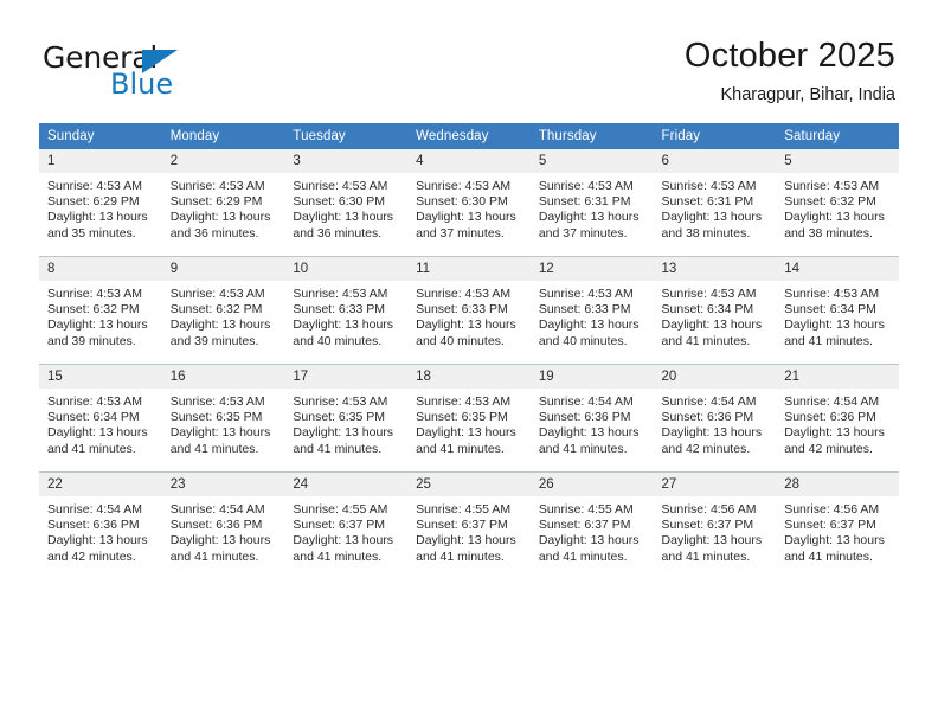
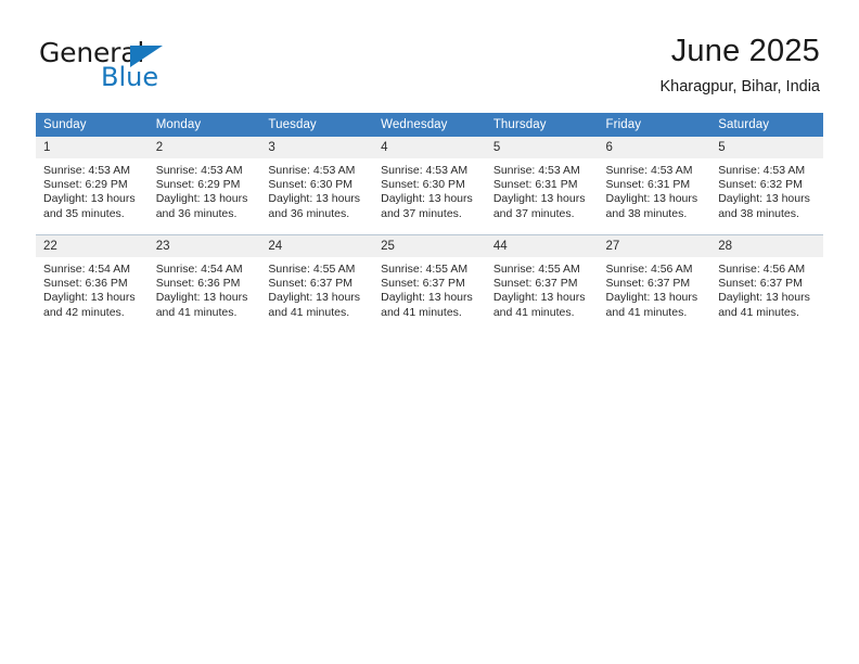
  General
  Blue
- October 2025
+ June 2025
  Kharagpur, Bihar, India
  Sunday	Monday	Tuesday	Wednesday	Thursday	Friday	Saturday
  1 Sunrise: 4:53 AM Sunset: 6:29 PM Daylight: 13 hours and 35 minutes.	2 Sunrise: 4:53 AM Sunset: 6:29 PM Daylight: 13 hours and 36 minutes.	3 Sunrise: 4:53 AM Sunset: 6:30 PM Daylight: 13 hours and 36 minutes.	4 Sunrise: 4:53 AM Sunset: 6:30 PM Daylight: 13 hours and 37 minutes.	5 Sunrise: 4:53 AM Sunset: 6:31 PM Daylight: 13 hours and 37 minutes.	6 Sunrise: 4:53 AM Sunset: 6:31 PM Daylight: 13 hours and 38 minutes.	5 Sunrise: 4:53 AM Sunset: 6:32 PM Daylight: 13 hours and 38 minutes.
- 8 Sunrise: 4:53 AM Sunset: 6:32 PM Daylight: 13 hours and 39 minutes.	9 Sunrise: 4:53 AM Sunset: 6:32 PM Daylight: 13 hours and 39 minutes.	10 Sunrise: 4:53 AM Sunset: 6:33 PM Daylight: 13 hours and 40 minutes.	11 Sunrise: 4:53 AM Sunset: 6:33 PM Daylight: 13 hours and 40 minutes.	12 Sunrise: 4:53 AM Sunset: 6:33 PM Daylight: 13 hours and 40 minutes.	13 Sunrise: 4:53 AM Sunset: 6:34 PM Daylight: 13 hours and 41 minutes.	14 Sunrise: 4:53 AM Sunset: 6:34 PM Daylight: 13 hours and 41 minutes.
- 15 Sunrise: 4:53 AM Sunset: 6:34 PM Daylight: 13 hours and 41 minutes.	16 Sunrise: 4:53 AM Sunset: 6:35 PM Daylight: 13 hours and 41 minutes.	17 Sunrise: 4:53 AM Sunset: 6:35 PM Daylight: 13 hours and 41 minutes.	18 Sunrise: 4:53 AM Sunset: 6:35 PM Daylight: 13 hours and 41 minutes.	19 Sunrise: 4:54 AM Sunset: 6:36 PM Daylight: 13 hours and 41 minutes.	20 Sunrise: 4:54 AM Sunset: 6:36 PM Daylight: 13 hours and 42 minutes.	21 Sunrise: 4:54 AM Sunset: 6:36 PM Daylight: 13 hours and 42 minutes.
- 22 Sunrise: 4:54 AM Sunset: 6:36 PM Daylight: 13 hours and 42 minutes.	23 Sunrise: 4:54 AM Sunset: 6:36 PM Daylight: 13 hours and 41 minutes.	24 Sunrise: 4:55 AM Sunset: 6:37 PM Daylight: 13 hours and 41 minutes.	25 Sunrise: 4:55 AM Sunset: 6:37 PM Daylight: 13 hours and 41 minutes.	26 Sunrise: 4:55 AM Sunset: 6:37 PM Daylight: 13 hours and 41 minutes.	27 Sunrise: 4:56 AM Sunset: 6:37 PM Daylight: 13 hours and 41 minutes.	28 Sunrise: 4:56 AM Sunset: 6:37 PM Daylight: 13 hours and 41 minutes.
+ 22 Sunrise: 4:54 AM Sunset: 6:36 PM Daylight: 13 hours and 42 minutes.	23 Sunrise: 4:54 AM Sunset: 6:36 PM Daylight: 13 hours and 41 minutes.	24 Sunrise: 4:55 AM Sunset: 6:37 PM Daylight: 13 hours and 41 minutes.	25 Sunrise: 4:55 AM Sunset: 6:37 PM Daylight: 13 hours and 41 minutes.	44 Sunrise: 4:55 AM Sunset: 6:37 PM Daylight: 13 hours and 41 minutes.	27 Sunrise: 4:56 AM Sunset: 6:37 PM Daylight: 13 hours and 41 minutes.	28 Sunrise: 4:56 AM Sunset: 6:37 PM Daylight: 13 hours and 41 minutes.
